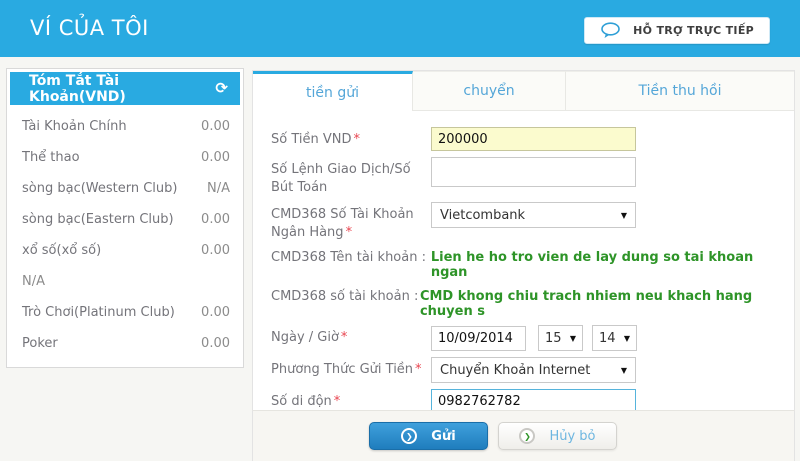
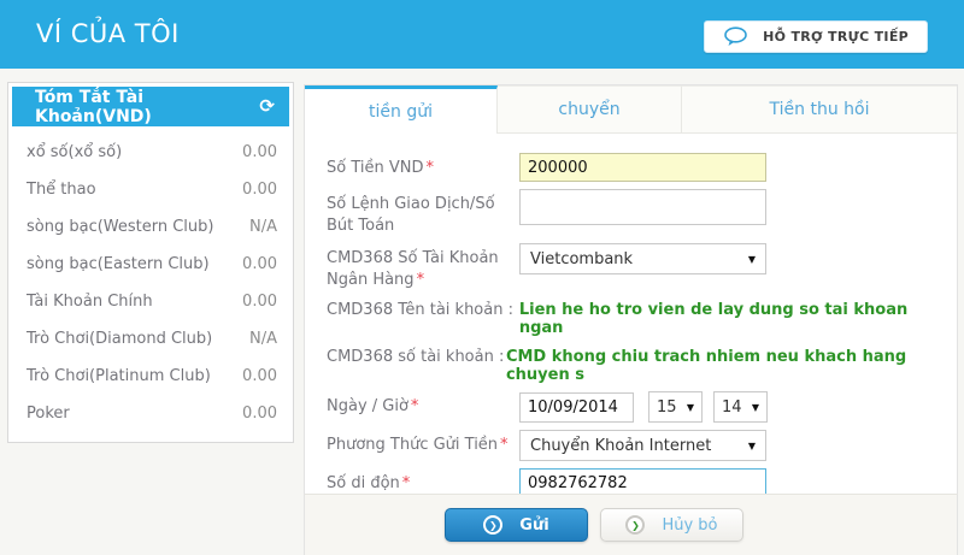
  VÍ CỦA TÔI
  HỖ TRỢ TRỰC TIẾP
  Tóm Tắt Tài Khoản(VND)
  ⟳
- Tài Khoản Chính
+ xổ số(xổ số)
  0.00
  Thể thao
  0.00
  sòng bạc(Western Club)
  N/A
  sòng bạc(Eastern Club)
  0.00
- xổ số(xổ số)
+ Tài Khoản Chính
  0.00
+ Trò Chơi(Diamond Club)
  N/A
  Trò Chơi(Platinum Club)
  0.00
  Poker
  0.00
  tiền gửi
  chuyển
  Tiền thu hồi
  Số Tiền VND *
  200000
  Số Lệnh Giao Dịch/Số Bút Toán
  CMD368 Số Tài Khoản Ngân Hàng *
  Vietcombank
  ▼
  CMD368 Tên tài khoản :
  Lien he ho tro vien de lay dung so tai khoan ngan
  CMD368 số tài khoản :
  CMD khong chiu trach nhiem neu khach hang chuyen s
  Ngày / Giờ *
  10/09/2014
  15
  ▼
  14
  ▼
  Phương Thức Gửi Tiền *
  Chuyển Khoản Internet
  ▼
  Số di độn *
  0982762782
  ❯
  Gửi
  ❯
  Hủy bỏ
